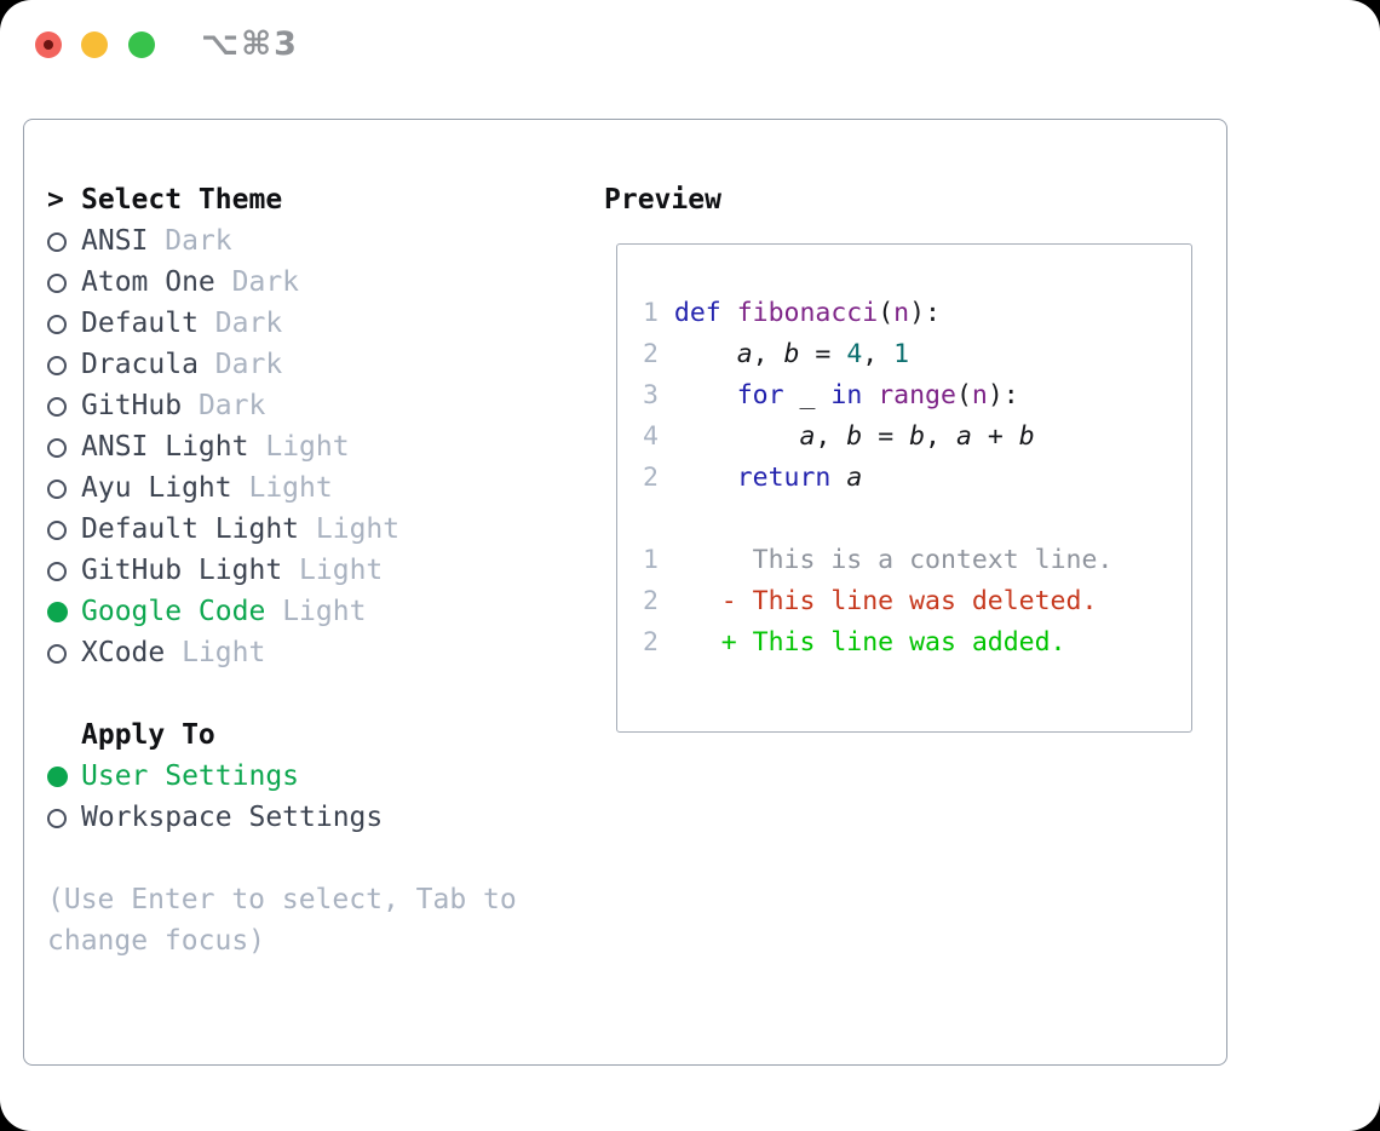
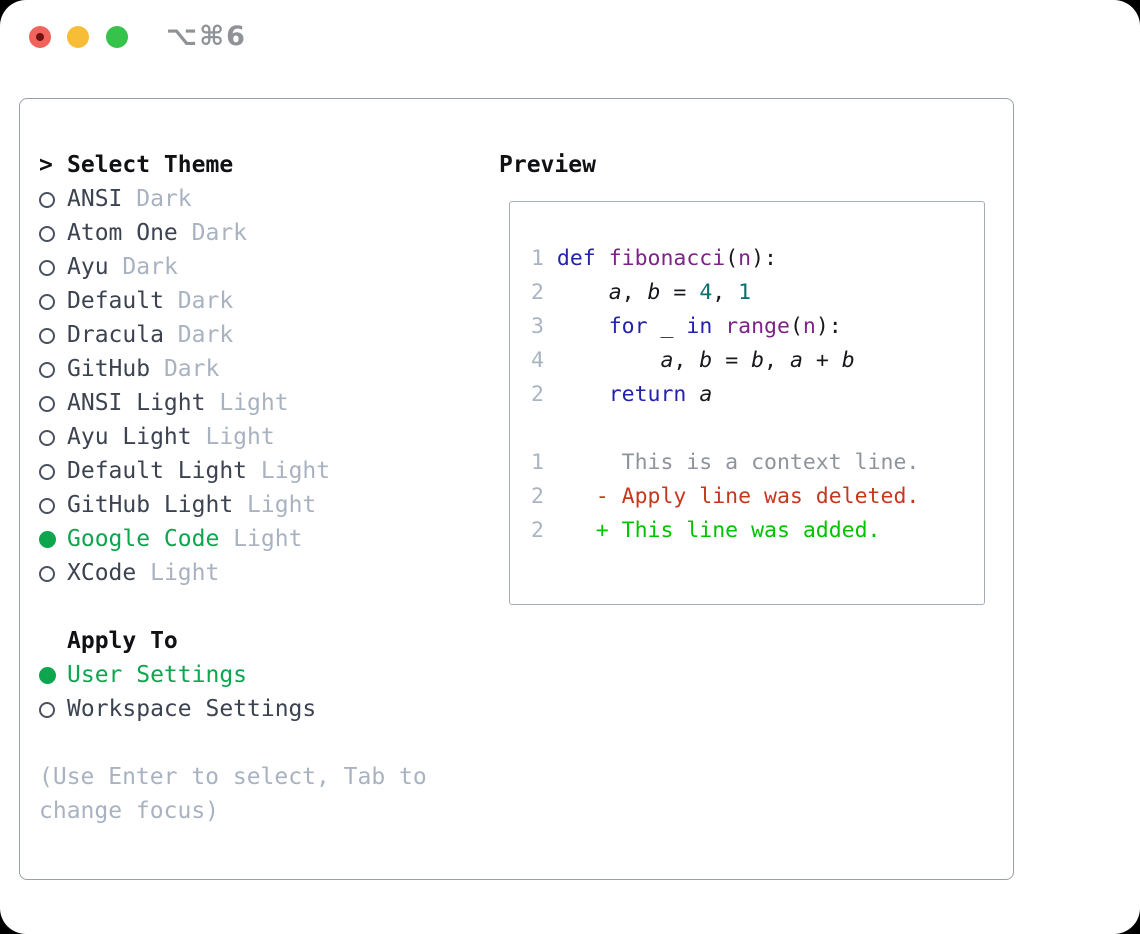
- ⌥⌘3
+ ⌥⌘6
  > Select Theme
  ANSI Dark
  Atom One Dark
+ Ayu Dark
  Default Dark
  Dracula Dark
  GitHub Dark
  ANSI Light Light
  Ayu Light Light
  Default Light Light
  GitHub Light Light
  Google Code Light
  XCode Light
  Apply To
  User Settings
  Workspace Settings
  (Use Enter to select, Tab to
  change focus)
  Preview
  1 def fibonacci(n):
  2 a, b = 4, 1
  3 for _ in range(n):
  4 a, b = b, a + b
  2 return a
  1 This is a context line.
- 2 - This line was deleted.
+ 2 - Apply line was deleted.
  2 + This line was added.
